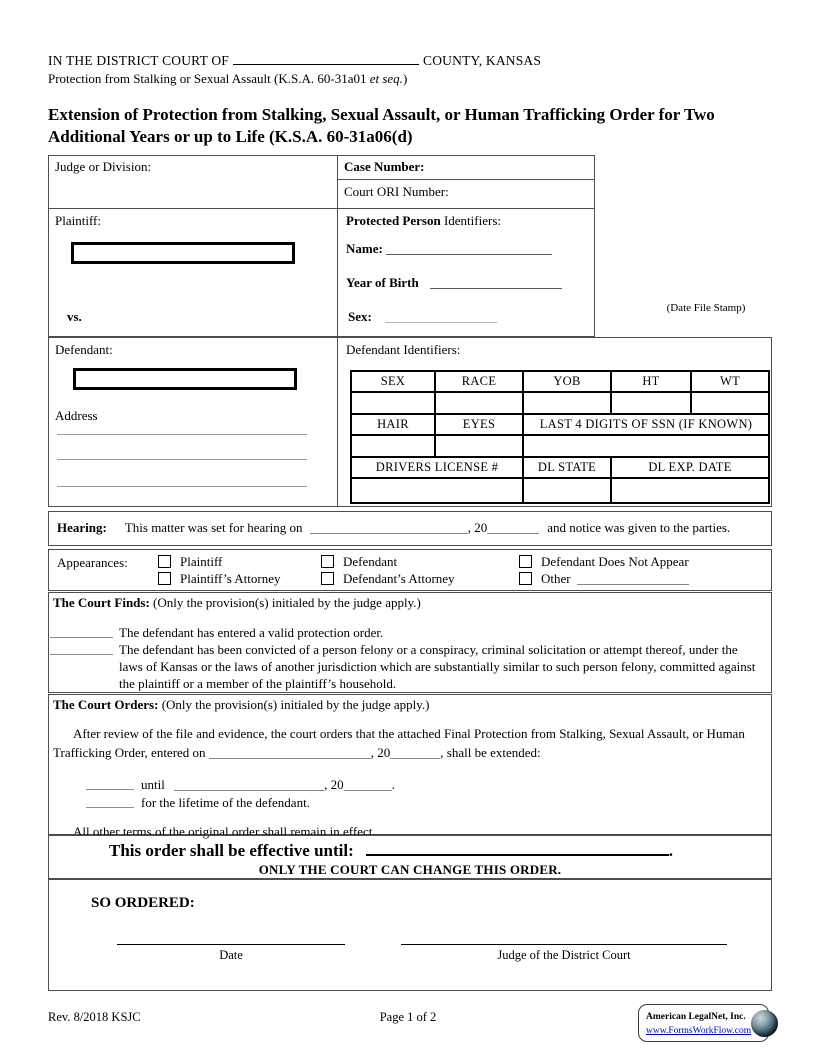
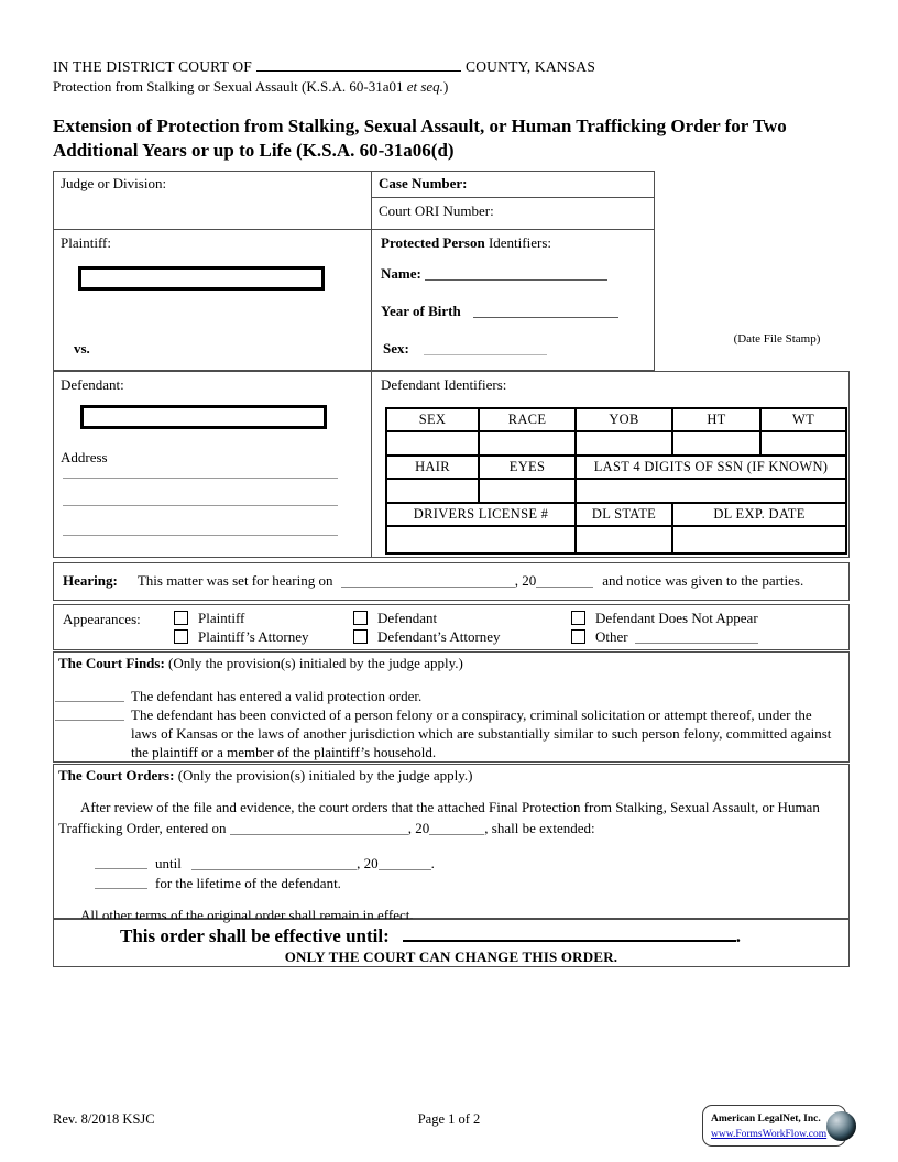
  IN THE DISTRICT COURT OF COUNTY, KANSAS
  Protection from Stalking or Sexual Assault (K.S.A. 60-31a01 et seq.)
  Extension of Protection from Stalking, Sexual Assault, or Human Trafficking Order for Two Additional Years or up to Life (K.S.A. 60-31a06(d)
  Judge or Division:
  Case Number:
  Court ORI Number:
  Plaintiff:
  vs.
  Protected Person Identifiers:
  Name:
  Year of Birth
  Sex:
  (Date File Stamp)
  Defendant:
  Address
  Defendant Identifiers:
  SEX	RACE	YOB	HT	WT
  HAIR	EYES	LAST 4 DIGITS OF SSN (IF KNOWN)
  DRIVERS LICENSE #	DL STATE	DL EXP. DATE
  Hearing: This matter was set for hearing on , 20 and notice was given to the parties.
  Appearances:
  Plaintiff
  Plaintiff’s Attorney
  Defendant
  Defendant’s Attorney
  Defendant Does Not Appear
  Other
  The Court Finds: (Only the provision(s) initialed by the judge apply.)
  The defendant has entered a valid protection order.
  The defendant has been convicted of a person felony or a conspiracy, criminal solicitation or attempt thereof, under the laws of Kansas or the laws of another jurisdiction which are substantially similar to such person felony, committed against the plaintiff or a member of the plaintiff’s household.
  The Court Orders: (Only the provision(s) initialed by the judge apply.)
  After review of the file and evidence, the court orders that the attached Final Protection from Stalking, Sexual Assault, or Human Trafficking Order, entered on , 20 , shall be extended:
  until , 20 .
  for the lifetime of the defendant.
  All other terms of the original order shall remain in effect.
  This order shall be effective until: .
  ONLY THE COURT CAN CHANGE THIS ORDER.
- SO ORDERED:
- Date
- Judge of the District Court
  Rev. 8/2018 KSJC
  Page 1 of 2
  American LegalNet, Inc.
  www.FormsWorkFlow.com
